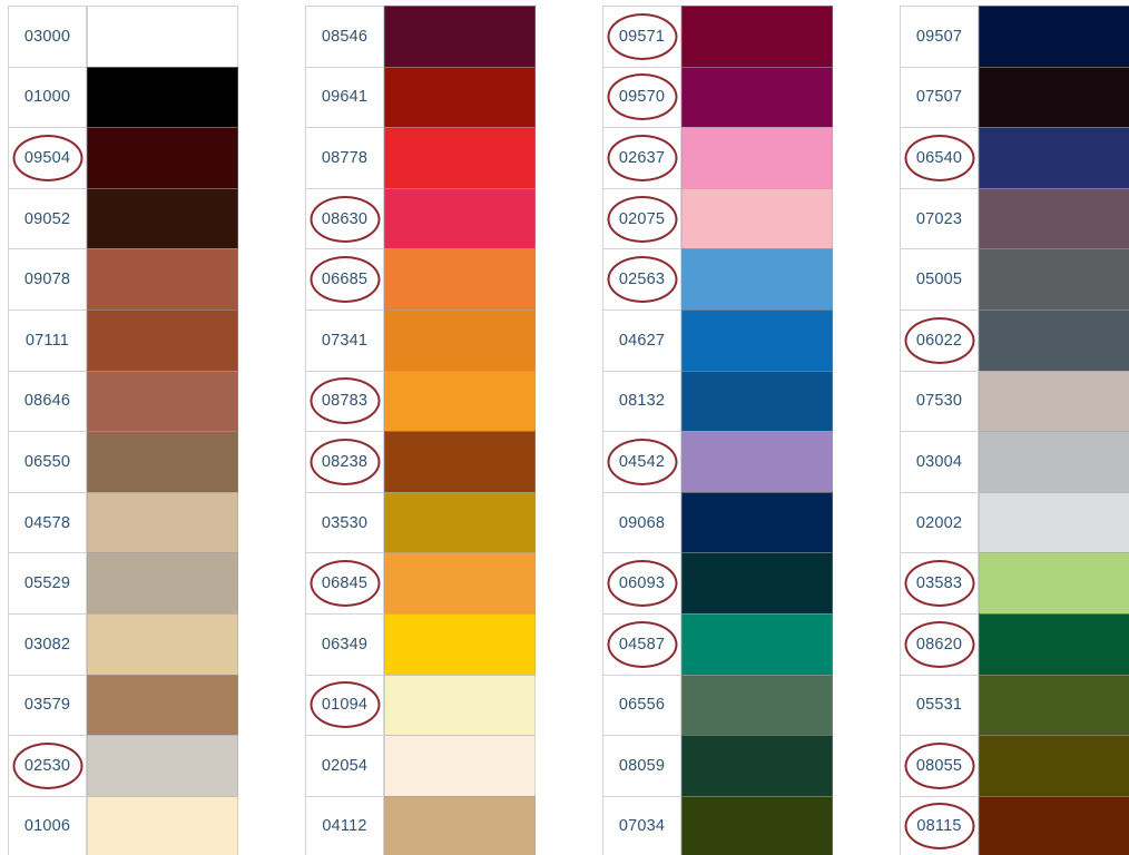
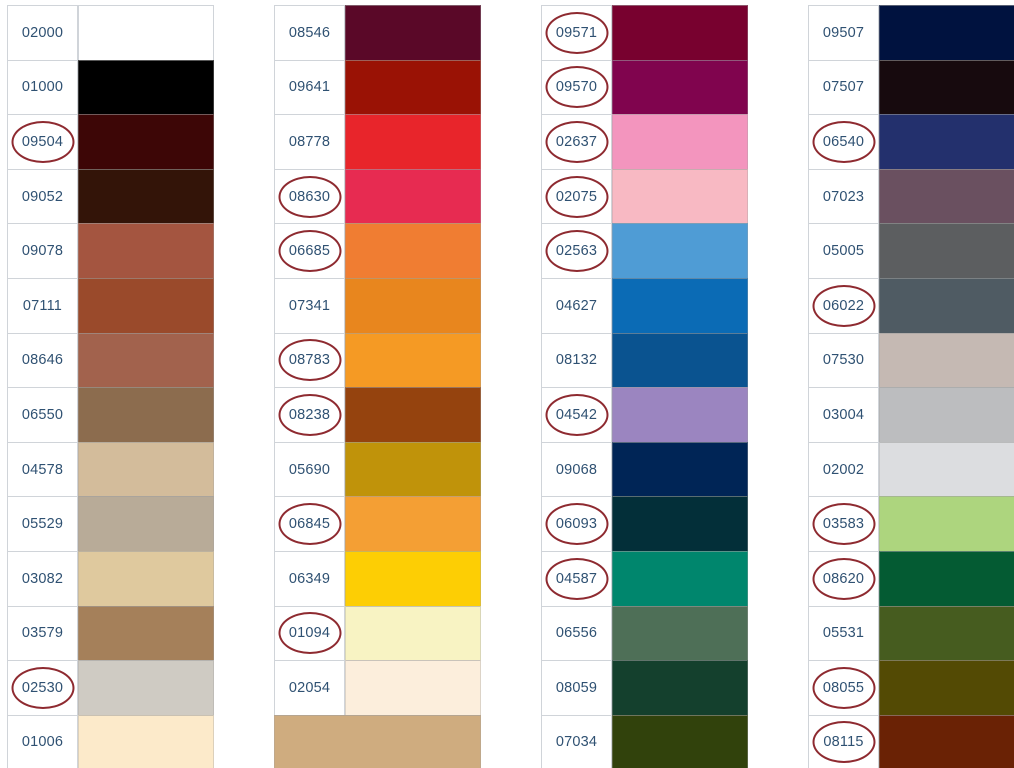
- 03000
+ 02000
  01000
  09504
  09052
  09078
  07111
  08646
  06550
  04578
  05529
  03082
  03579
  02530
  01006
  08546
  09641
  08778
  08630
  06685
  07341
  08783
  08238
- 03530
+ 05690
  06845
  06349
  01094
  02054
- 04112
  09571
  09570
  02637
  02075
  02563
  04627
  08132
  04542
  09068
  06093
  04587
  06556
  08059
  07034
  09507
  07507
  06540
  07023
  05005
  06022
  07530
  03004
  02002
  03583
  08620
  05531
  08055
  08115
